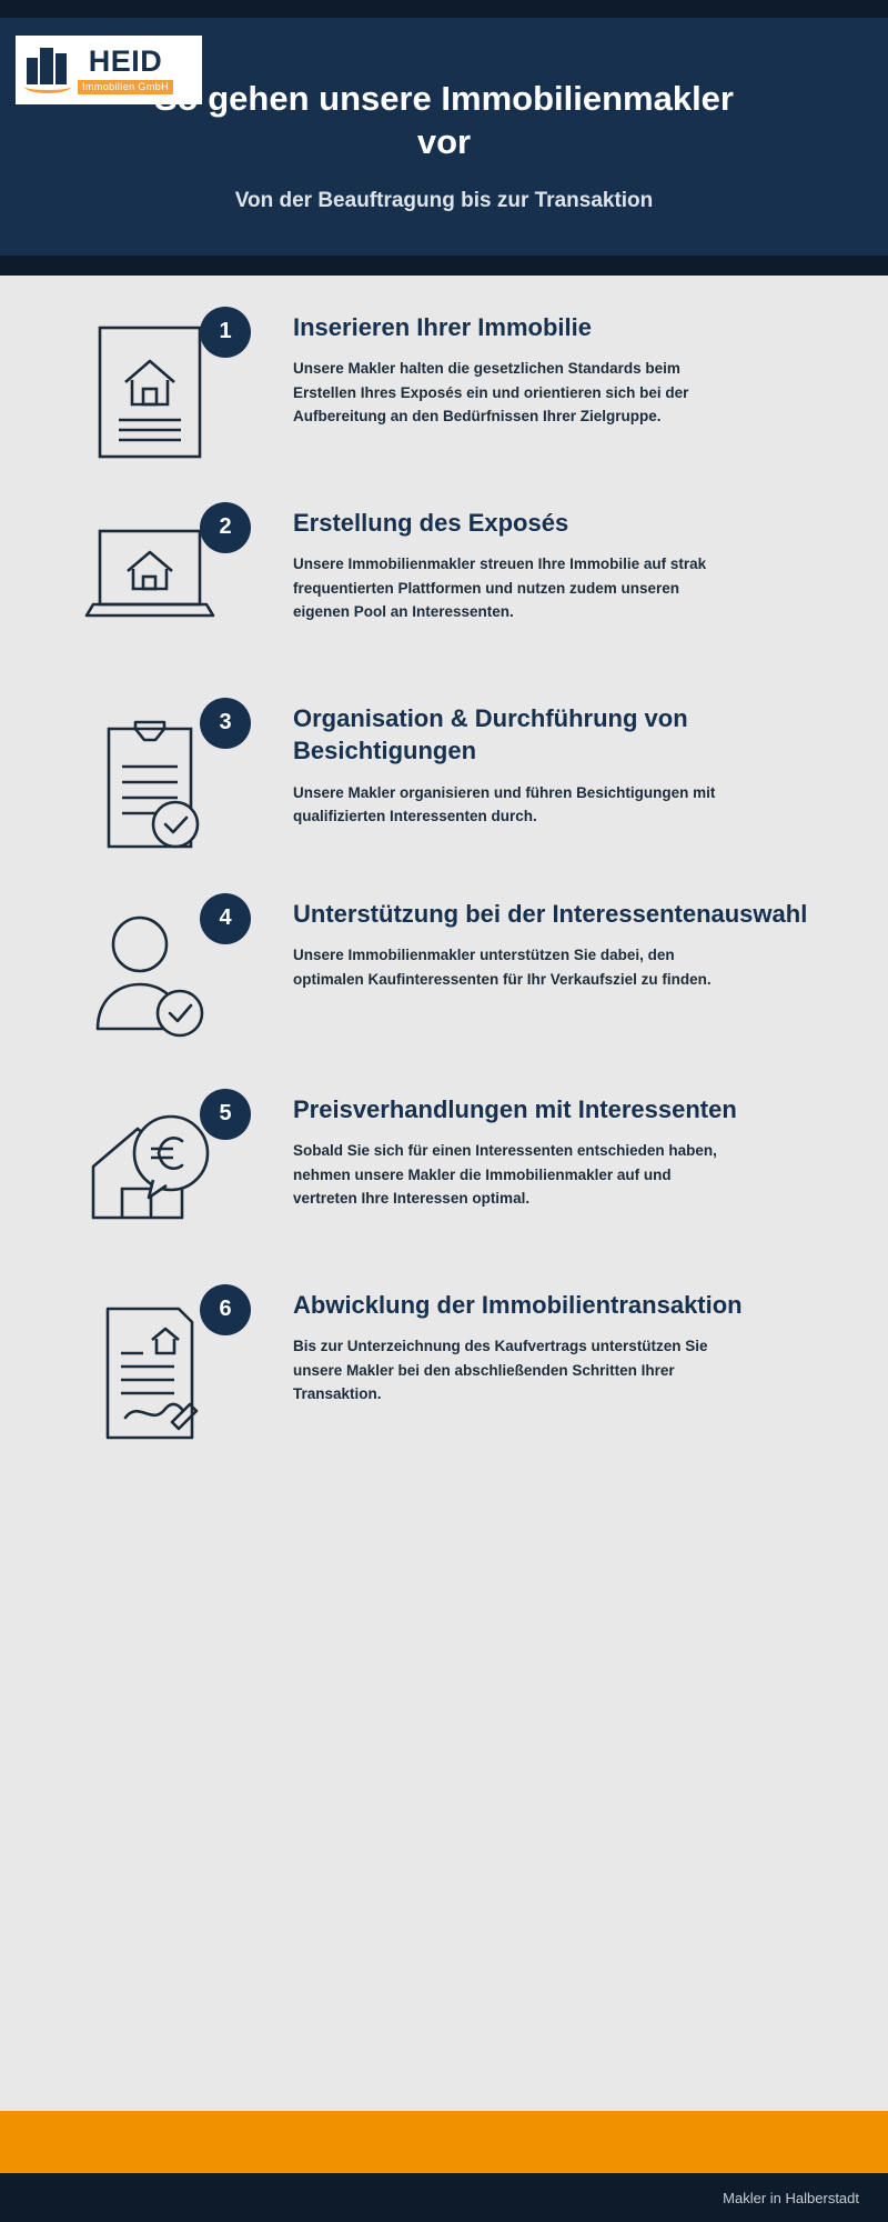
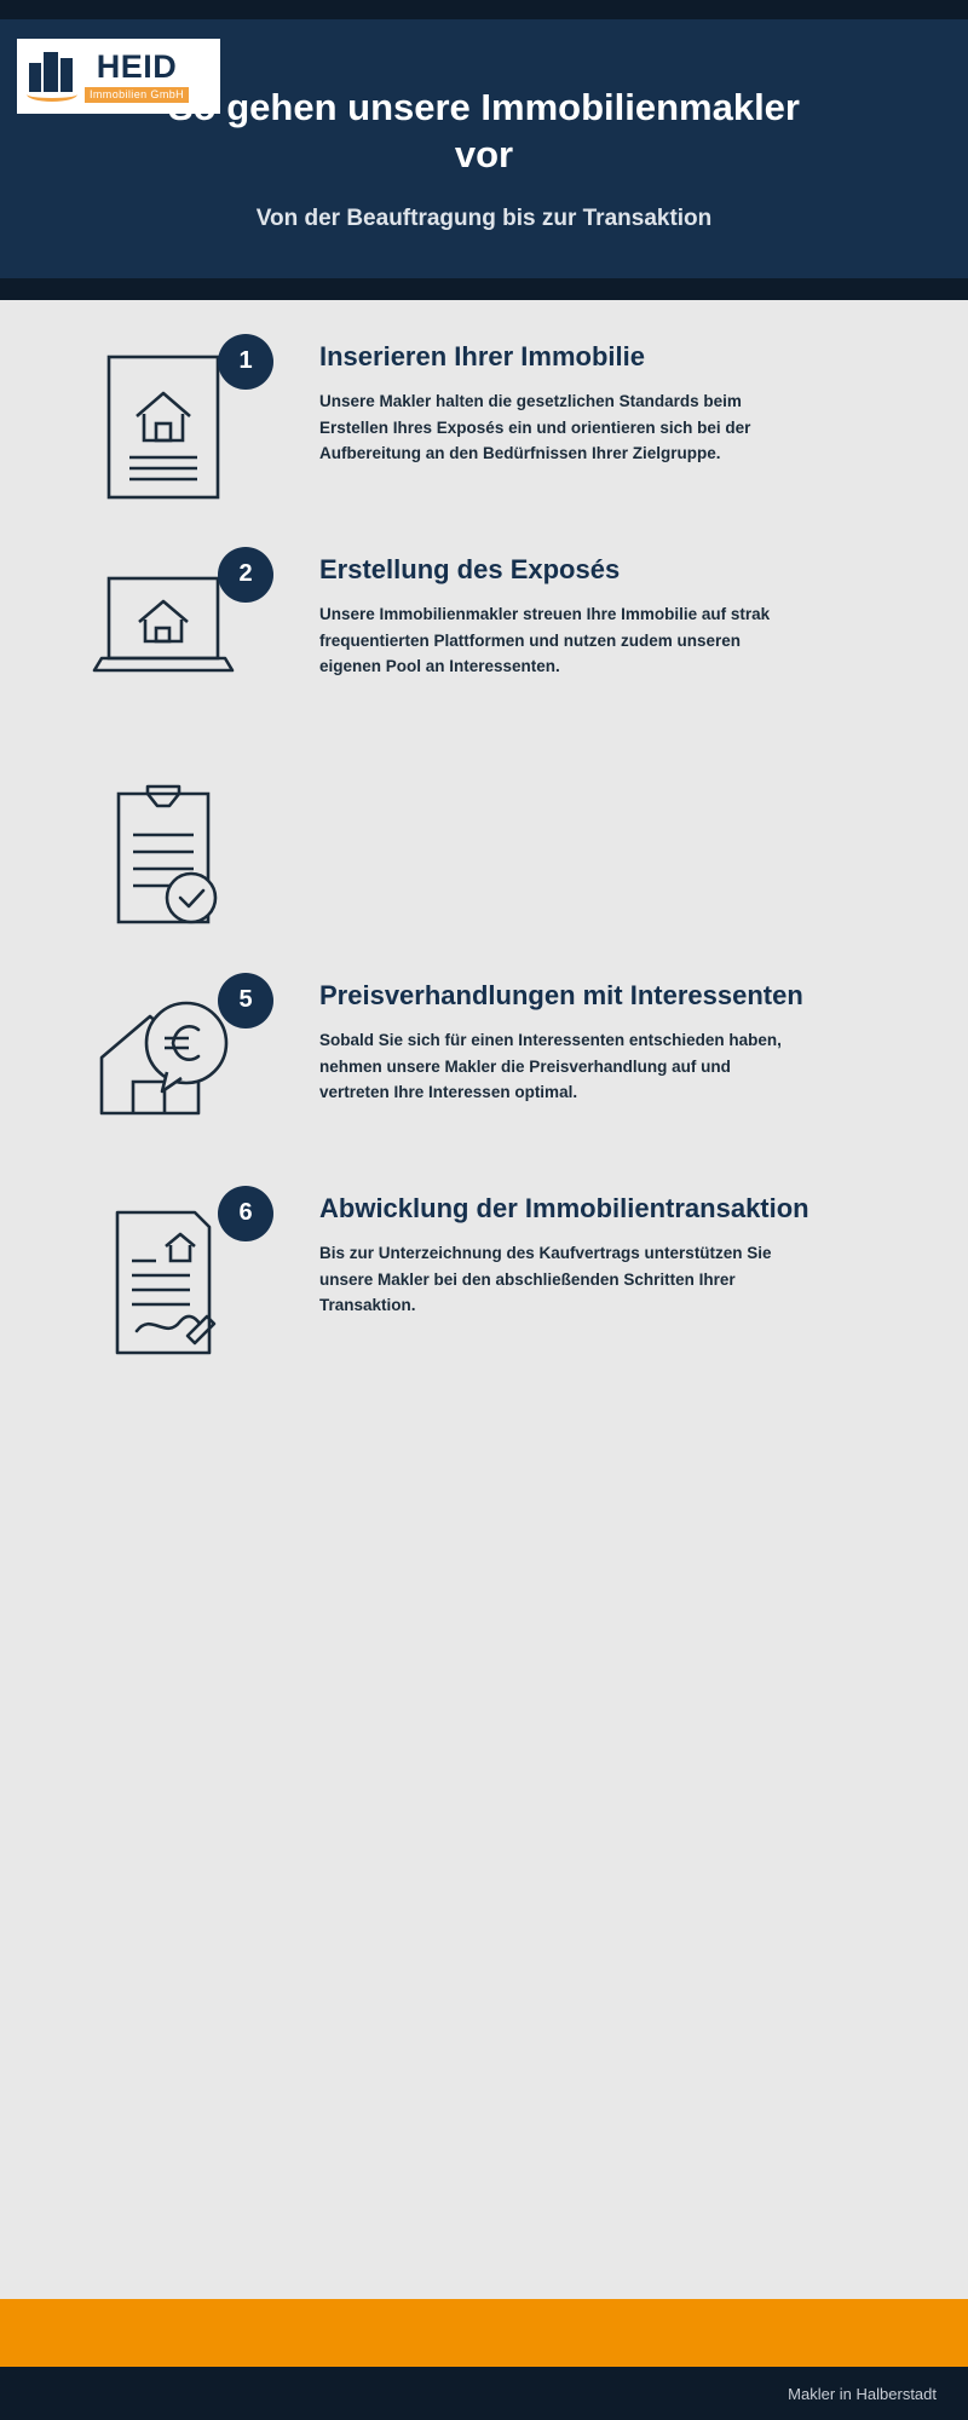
  HEID
  Immobilien GmbH
  gehen unsere Immobilienmakler vor
  Von der Beauftragung bis zur Transaktion
  1
  Inserieren Ihrer Immobilie
  Unsere Makler halten die gesetzlichen Standards beim Erstellen Ihres Exposés ein und orientieren sich bei der Aufbereitung an den Bedürfnissen Ihrer Zielgruppe.
  2
  Erstellung des Exposés
  Unsere Immobilienmakler streuen Ihre Immobilie auf strak frequentierten Plattformen und nutzen zudem unseren eigenen Pool an Interessenten.
- 3
- Organisation & Durchführung von Besichtigungen
- Unsere Makler organisieren und führen Besichtigungen mit qualifizierten Interessenten durch.
- 4
- Unterstützung bei der Interessentenauswahl
- Unsere Immobilienmakler unterstützen Sie dabei, den optimalen Kaufinteressenten für Ihr Verkaufsziel zu finden.
  5
  Preisverhandlungen mit Interessenten
- Sobald Sie sich für einen Interessenten entschieden haben, nehmen unsere Makler die Immobilienmakler auf und vertreten Ihre Interessen optimal.
+ Sobald Sie sich für einen Interessenten entschieden haben, nehmen unsere Makler die Preisverhandlung auf und vertreten Ihre Interessen optimal.
  6
  Abwicklung der Immobilientransaktion
  Bis zur Unterzeichnung des Kaufvertrags unterstützen Sie unsere Makler bei den abschließenden Schritten Ihrer Transaktion.
  Makler in Halberstadt
